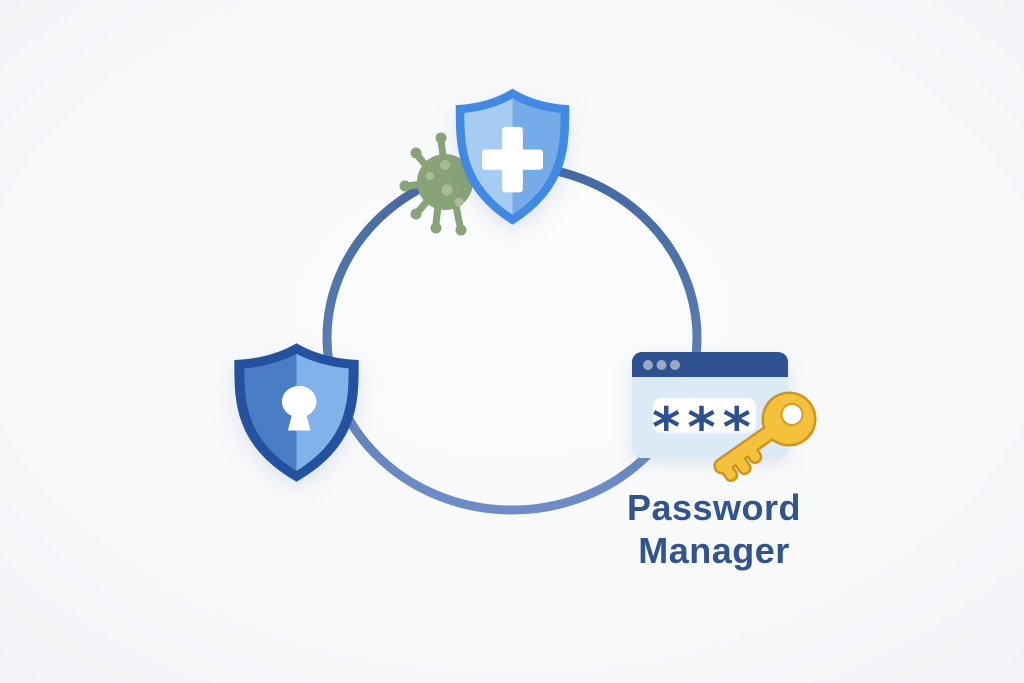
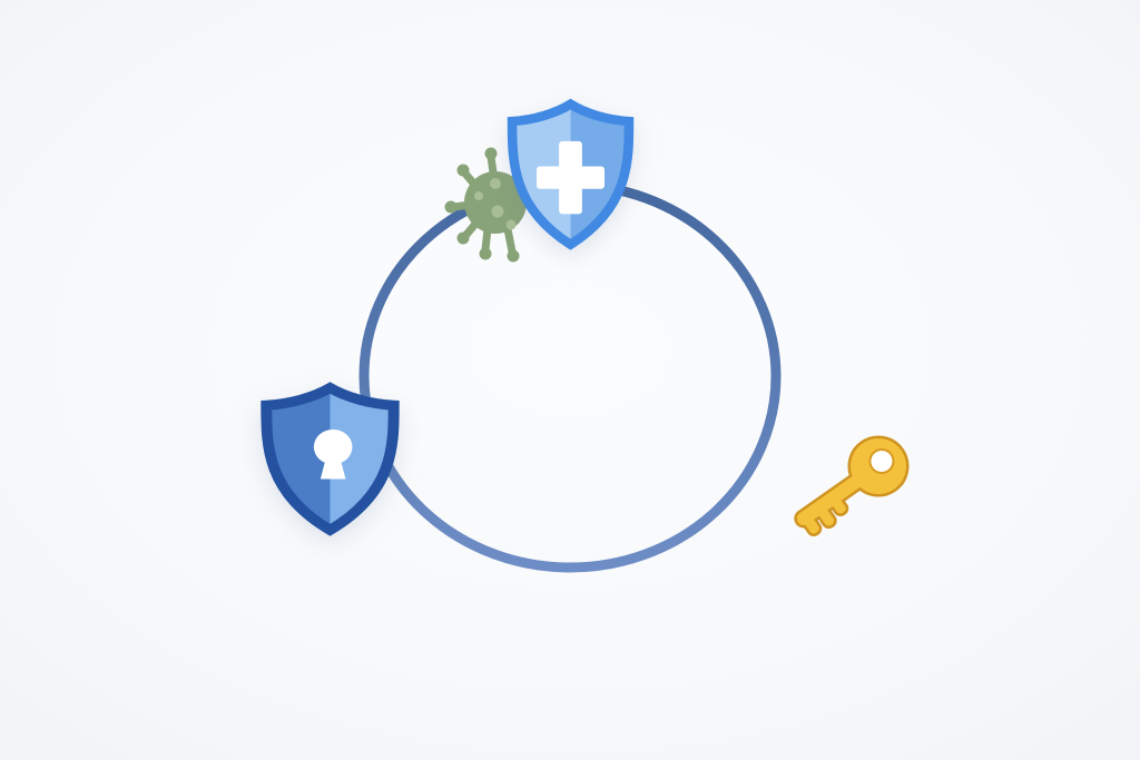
- ***
- Password Manager
